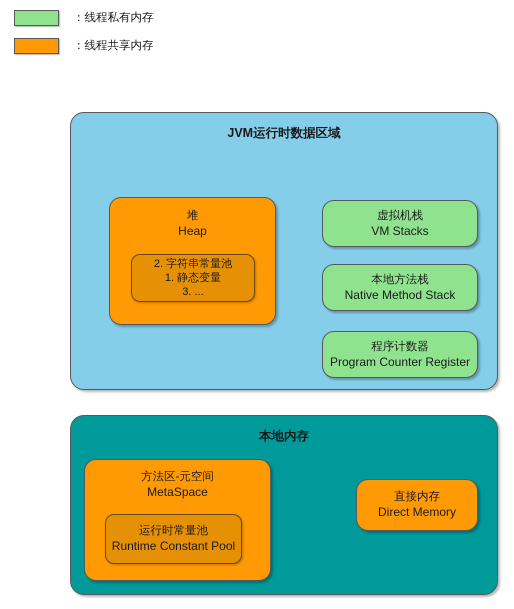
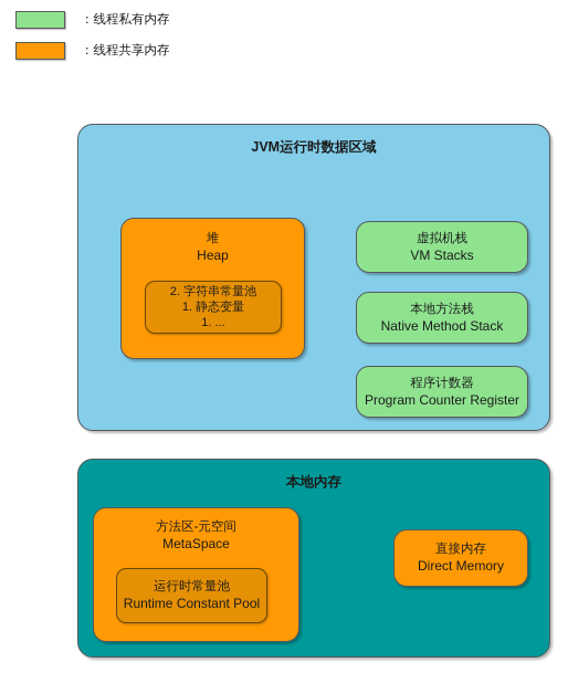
  ：线程私有内存
  ：线程共享内存
  JVM运行时数据区域
  堆
  Heap
  2. 字符串常量池
  1. 静态变量
- 3. ...
+ 1. ...
  虚拟机栈
  VM Stacks
  本地方法栈
  Native Method Stack
  程序计数器
  Program Counter Register
  本地内存
  方法区-元空间
  MetaSpace
  运行时常量池
  Runtime Constant Pool
  直接内存
  Direct Memory
